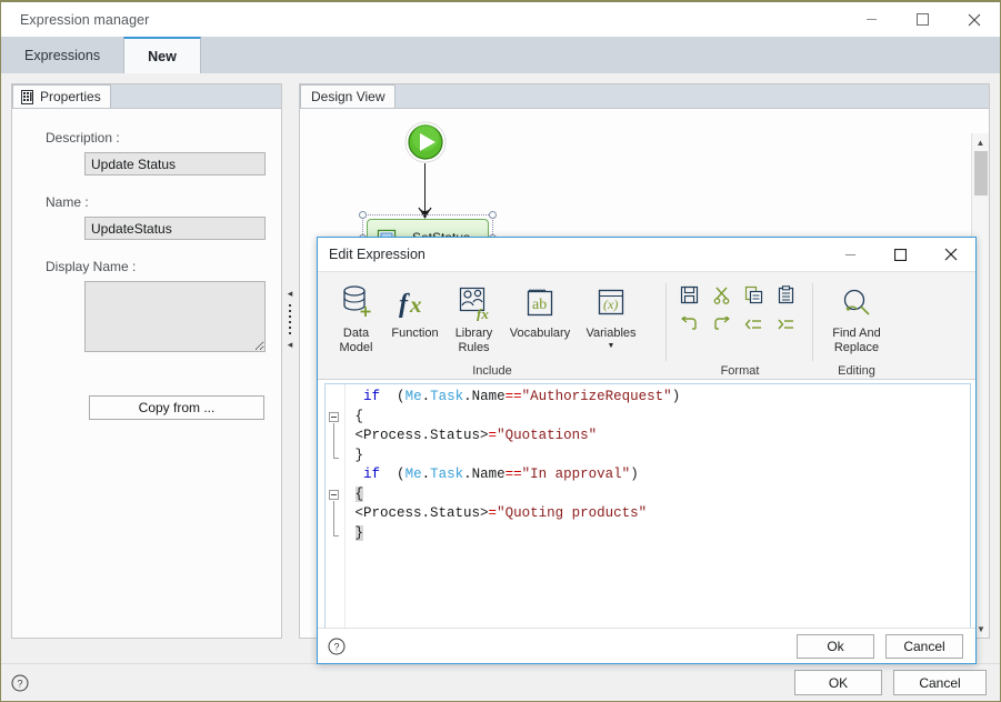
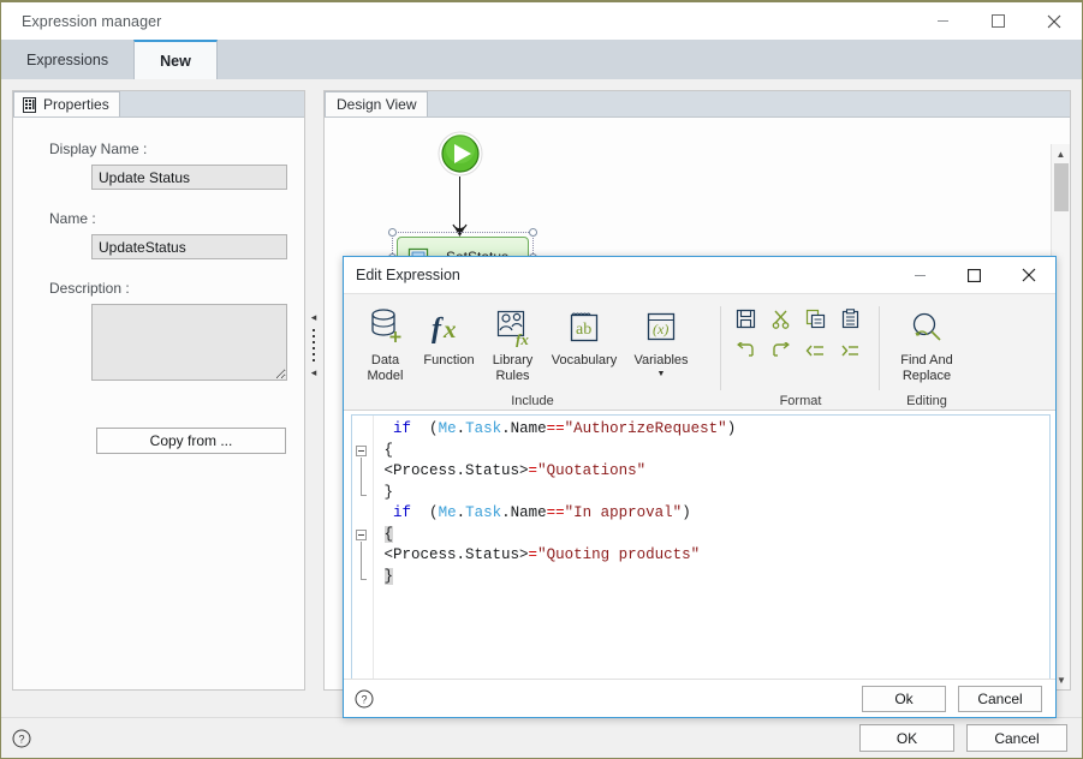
  Expression manager
  Expressions
  New
  Properties
- Description :
+ Display Name :
  Update Status
  Name :
  UpdateStatus
- Display Name :
+ Description :
  Copy from ...
  ◂
  ◂
  Design View
  ▲
  ▼
  ?
  OK
  Cancel
  Edit Expression
  Data
  Model
  f
  x
  Function
  fx
  Library
  Rules
  ab
  Vocabulary
  (x)
  Variables
  Include
  Format
  Find And
  Replace
  Editing
  if (Me.Task.Name=="AuthorizeRequest")
  {
  <Process.Status>="Quotations"
  }
  if (Me.Task.Name=="In approval")
  {
  <Process.Status>="Quoting products"
  }
  ?
  Ok
  Cancel
